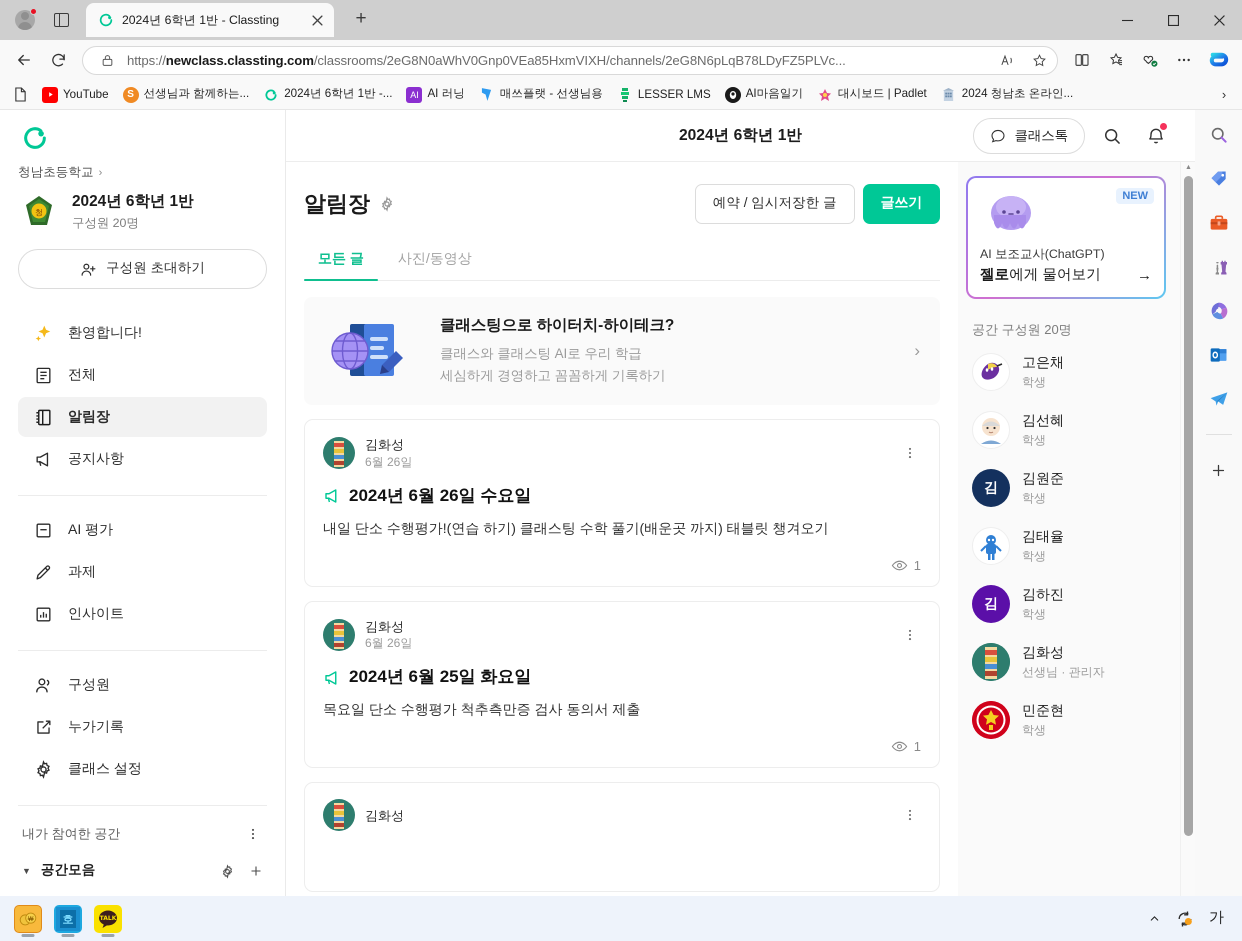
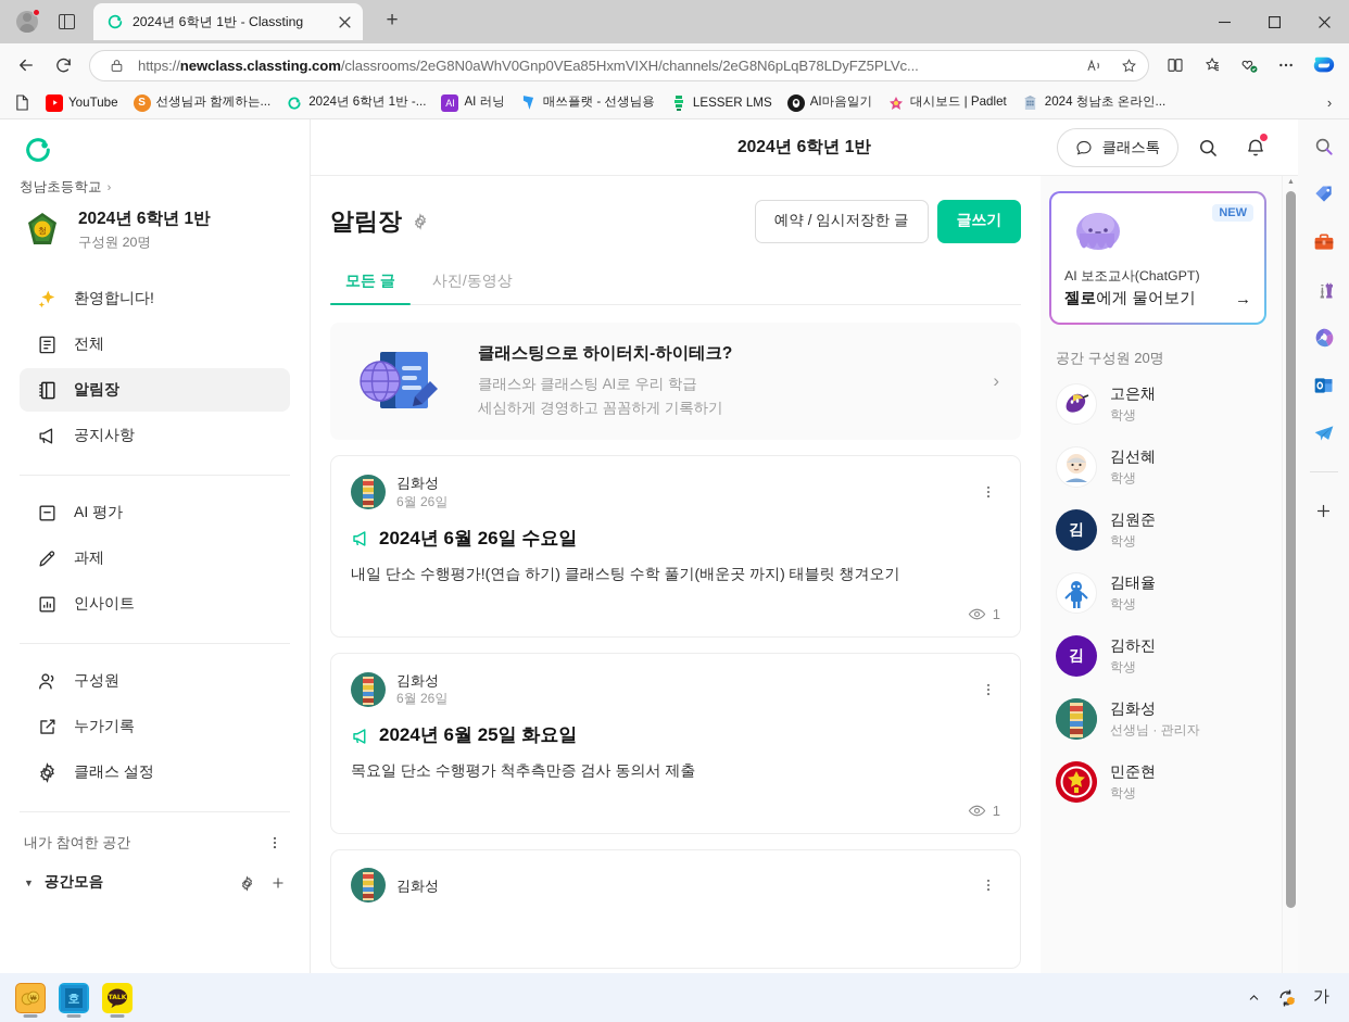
  2024년 6학년 1반 - Classting
  +
  https://newclass.classting.com/classrooms/2eG8N0aWhV0Gnp0VEa85HxmVIXH/channels/2eG8N6pLqB78LDyFZ5PLVc...
  YouTube
  S
  선생님과 함께하는...
  2024년 6학년 1반 -...
  AI
  AI 러닝
  매쓰플랫 - 선생님용
  LESSER LMS
  AI마음일기
  대시보드 | Padlet
  2024 청남초 온라인...
  ›
  청남초등학교
  ›
  청
  2024년 6학년 1반
  구성원 20명
- 구성원 초대하기
  환영합니다!
  전체
  알림장
  공지사항
  AI 평가
  과제
  인사이트
  구성원
  누가기록
  클래스 설정
  내가 참여한 공간
  ▼
  공간모음
  2024년 6학년 1반
  클래스톡
  알림장
  예약 / 임시저장한 글
  글쓰기
  모든 글
  사진/동영상
  클래스팅으로 하이터치-하이테크?
  클래스와 클래스팅 AI로 우리 학급
  세심하게 경영하고 꼼꼼하게 기록하기
  ›
  김화성
  6월 26일
  2024년 6월 26일 수요일
  내일 단소 수행평가!(연습 하기) 클래스팅 수학 풀기(배운곳 까지) 태블릿 챙겨오기
  1
  김화성
  6월 26일
  2024년 6월 25일 화요일
  목요일 단소 수행평가 척추측만증 검사 동의서 제출
  1
  김화성
  NEW
  AI 보조교사(ChatGPT)
  젤로에게 물어보기
  →
  공간 구성원 20명
  고은채
  학생
  김선혜
  학생
  김
  김원준
  학생
  김태율
  학생
  김
  김하진
  학생
  김화성
  선생님 · 관리자
  민준현
  학생
  ￦
  호
  가
